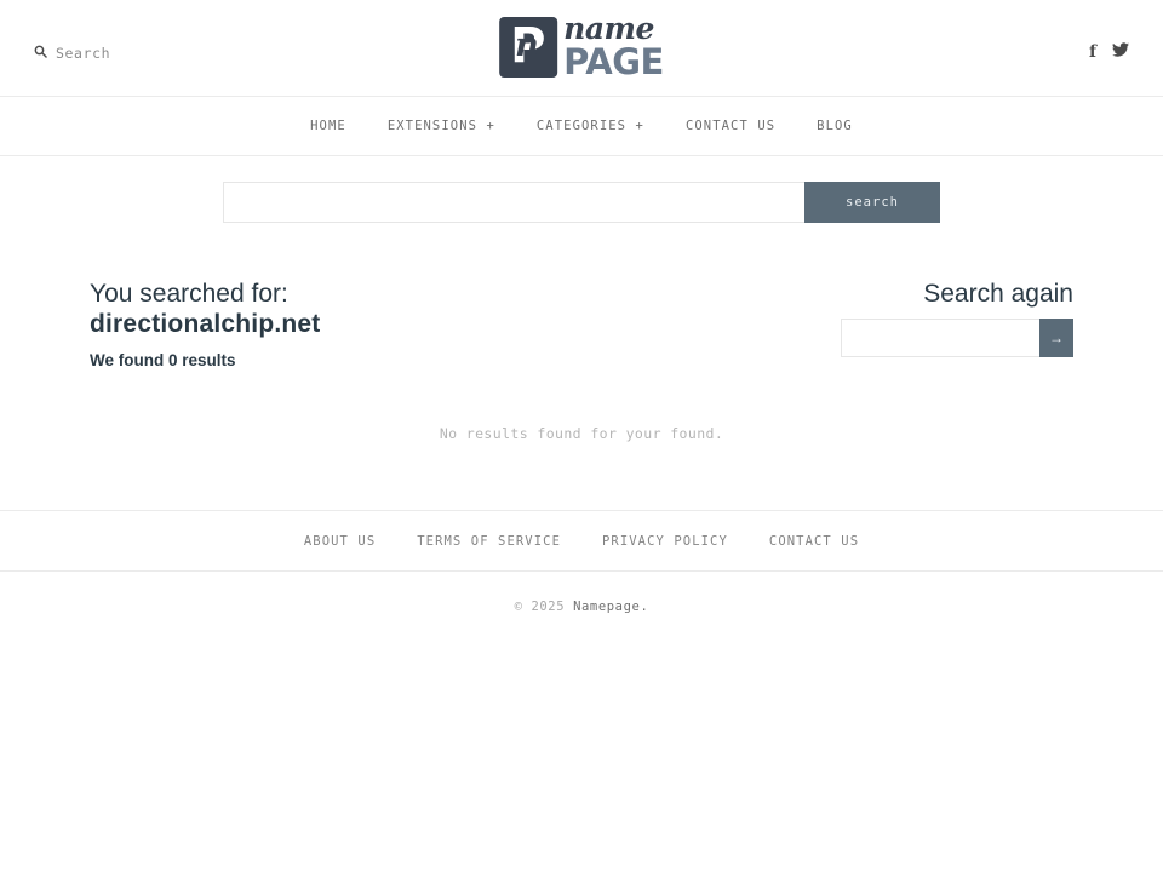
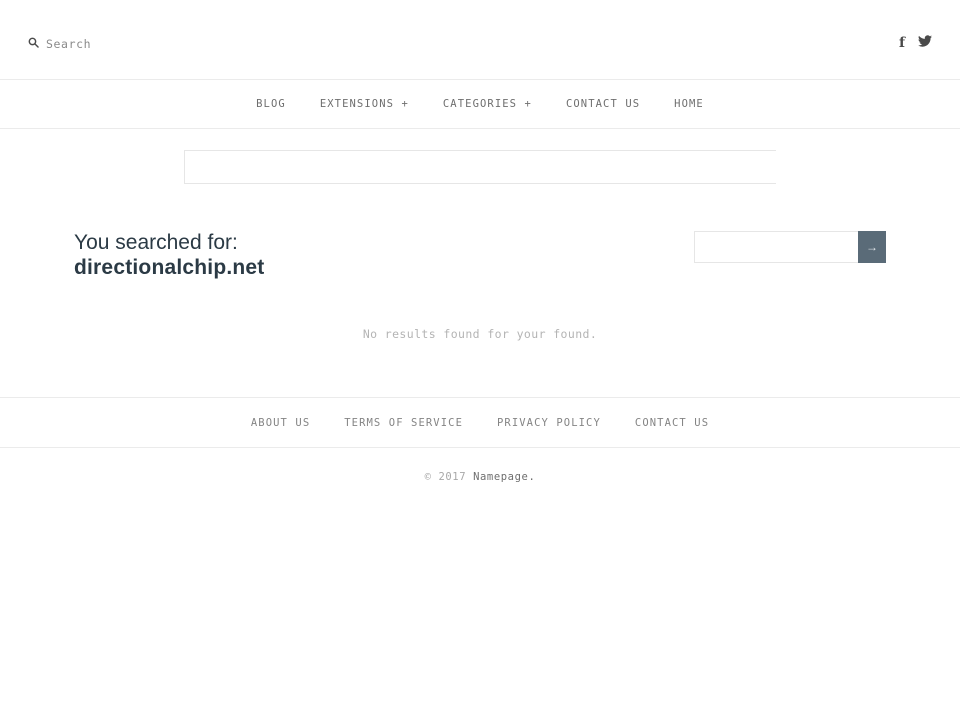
  Search
- P
- n
- name
- PAGE
  f
- HOME
+ BLOG
  EXTENSIONS +
  CATEGORIES +
  CONTACT US
- BLOG
+ HOME
- search
  You searched for:
  directionalchip.net
- We found 0 results
- Search again
  →
  No results found for your found.
  ABOUT US
  TERMS OF SERVICE
  PRIVACY POLICY
  CONTACT US
- © 2025 Namepage.
+ © 2017 Namepage.
